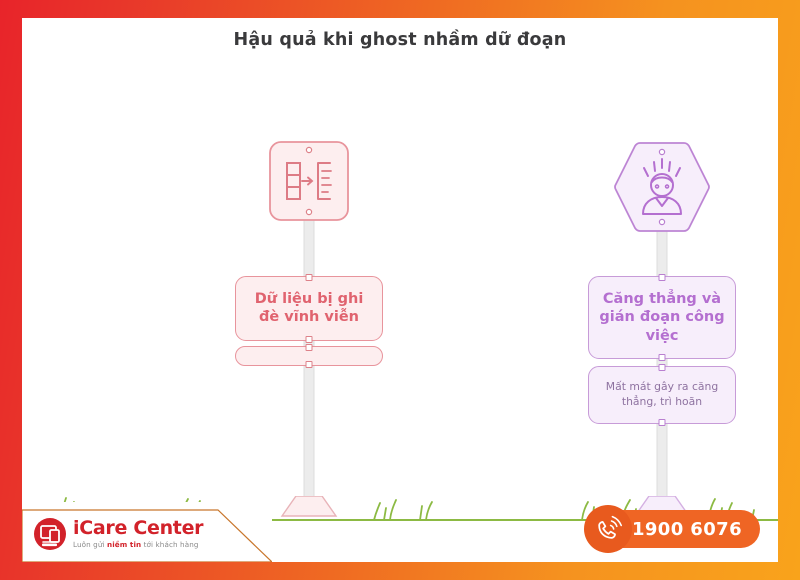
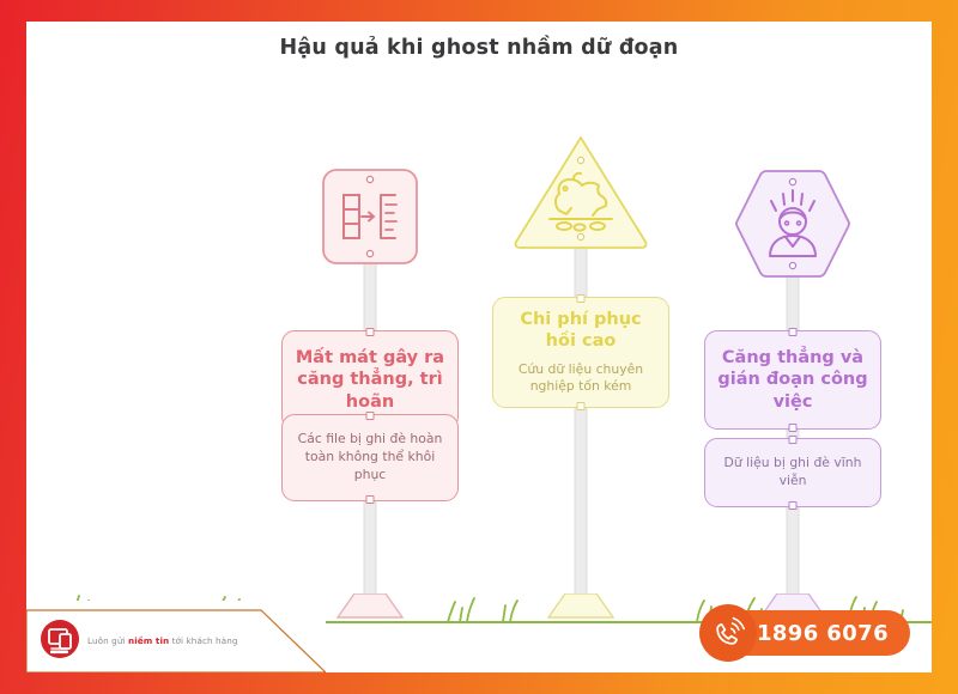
  Hậu quả khi ghost nhầm dữ đoạn
- Dữ liệu bị ghi đè vĩnh viễn
+ Mất mát gây ra căng thẳng, trì hoãn
+ Các file bị ghi đè hoàn toàn không thể khôi phục
+ Chi phí phục hồi cao
+ Cứu dữ liệu chuyên nghiệp tốn kém
  Căng thẳng và gián đoạn công việc
- Mất mát gây ra căng thẳng, trì hoãn
+ Dữ liệu bị ghi đè vĩnh viễn
- iCare Center
  Luôn gửi niềm tin tới khách hàng
- 1900 6076
+ 1896 6076
